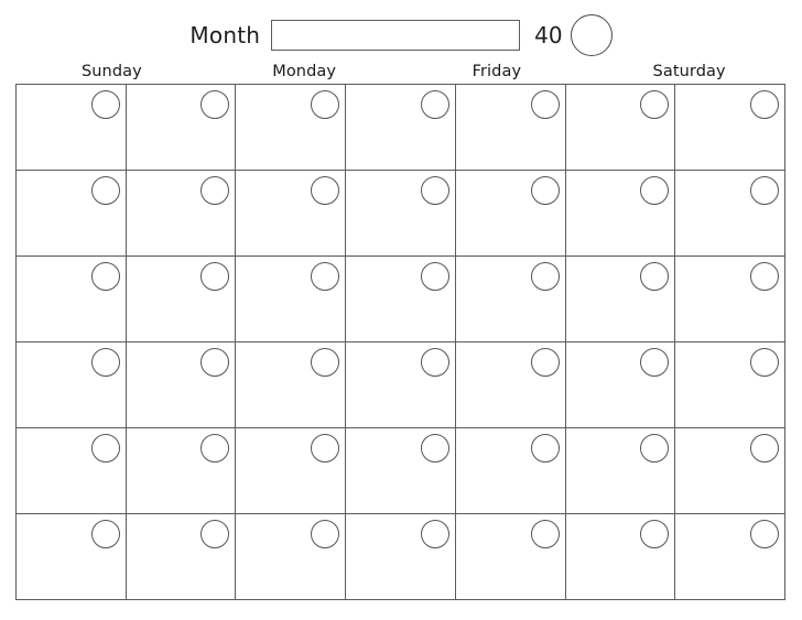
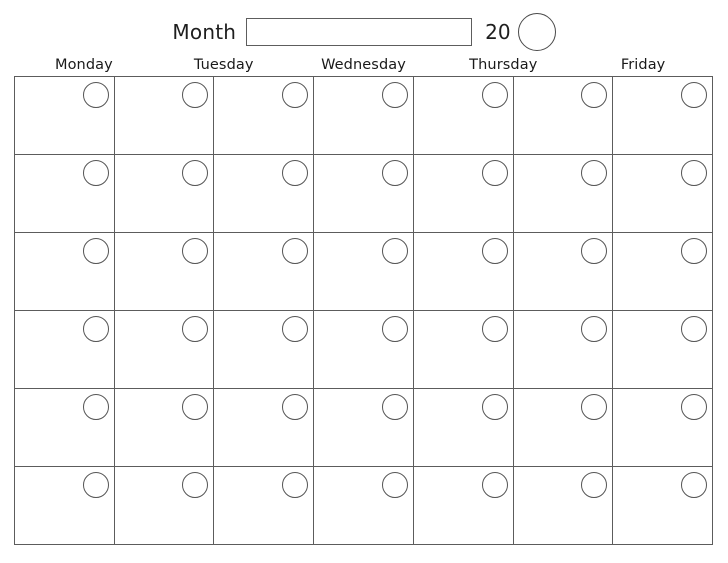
  Month
- 40
+ 20
- Sunday
  Monday
+ Tuesday
+ Wednesday
+ Thursday
  Friday
- Saturday
